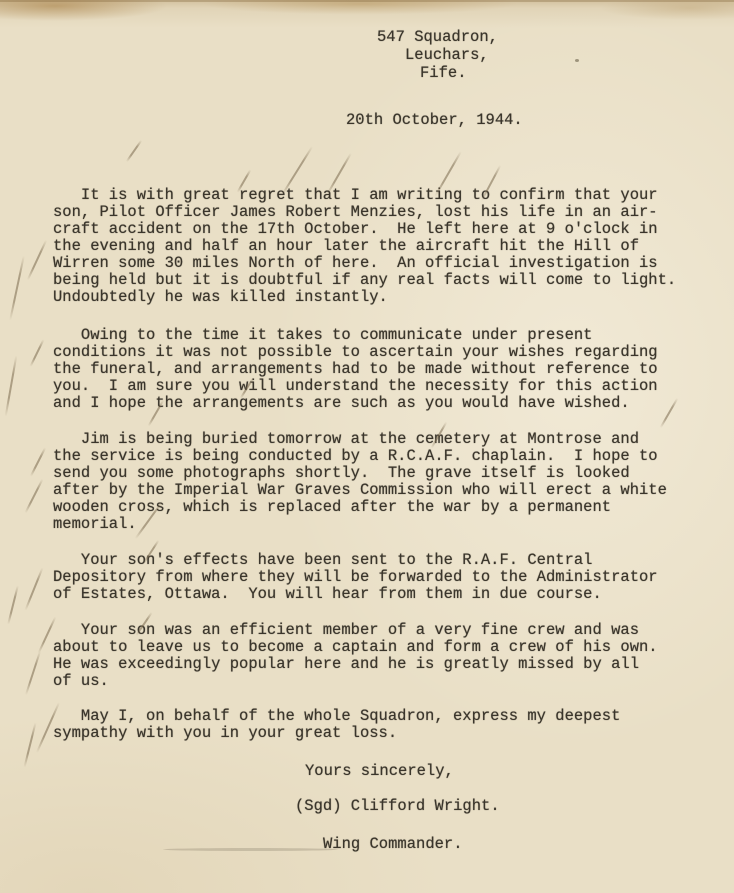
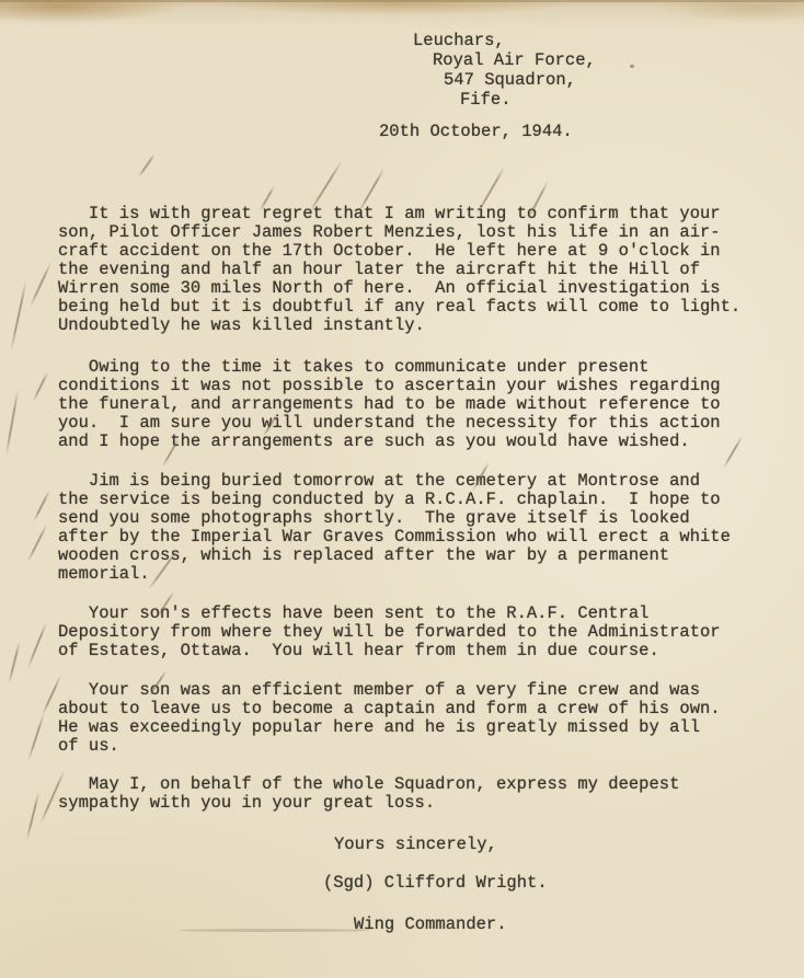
- 547 Squadron,
+ Leuchars,
+ Royal Air Force,
- Leuchars,
+ 547 Squadron,
  Fife.
  20th October, 1944.
  It is with great regrt tht I am writing t confirm that your
  son, Pilot Officer James Robert Menzies, lost his life in an air-
  craft accident on the 17th October. He left here at 9 o'clock in
  the evening and half an hour later the aircraft hit the Hill of
  Wirren some 30 miles North of here. An official investigation is
  being held but it is doubtful if any real facts will come to light.
  Undoubtedly he was killed instantly.
  Owing to the time it takes to communicate under present
  conditions it was not possible to ascertain your wishes regarding
  the funeral, and arrangements had to be made without reference to
  you. I am sure you will understand the necessity for this action
  and I hopehe arrangements are such as you would have wished.
  Jim is being buried tomorrow at the cemetery at Montrose and
  the service is being conducted by a R.C.A.F. chaplain. I hope to
  send you some photographs shortly. The grave itself is looked
  after by the Imperial War Graves Commission who will erect a white
  wooden cross, which is replaced after the war by a permanent
  memorial.
  Your son's effects have been sent to the R.A.F. Central
  Depository from where they will be forwarded to the Administrator
  of Estates, Ottawa. You will hear from them in due course.
  Your son was an efficient member of a very fine crew and was
  about to leave us to become a captain and form a crew of his own.
  He was exceedingly popular here and he is greatly missed by all
  of us.
  May I, on behalf of the whole Squadron, express my deepest
  sympathy with you in your great loss.
  Yours sincerely,
  (Sgd) Clifford Wright.
  Wing Commander.
